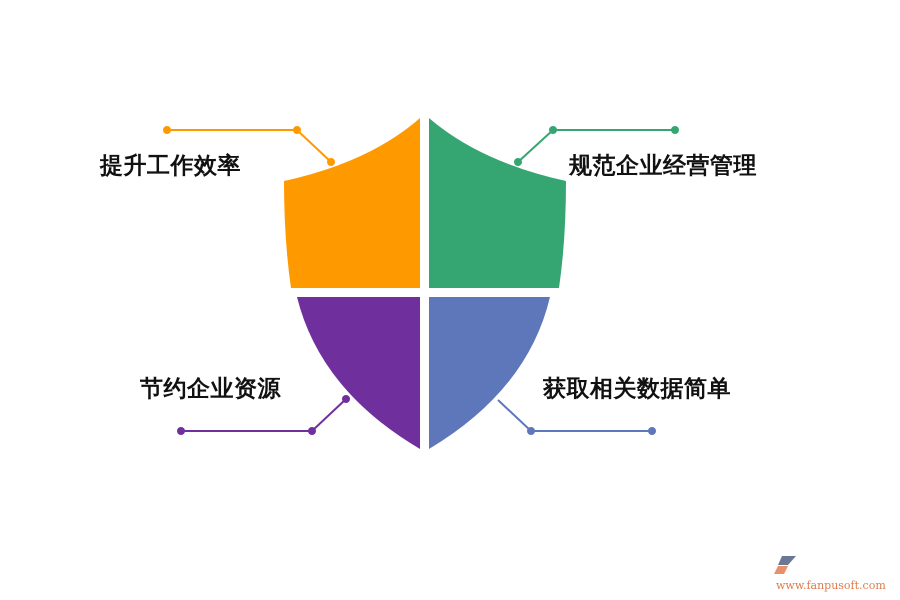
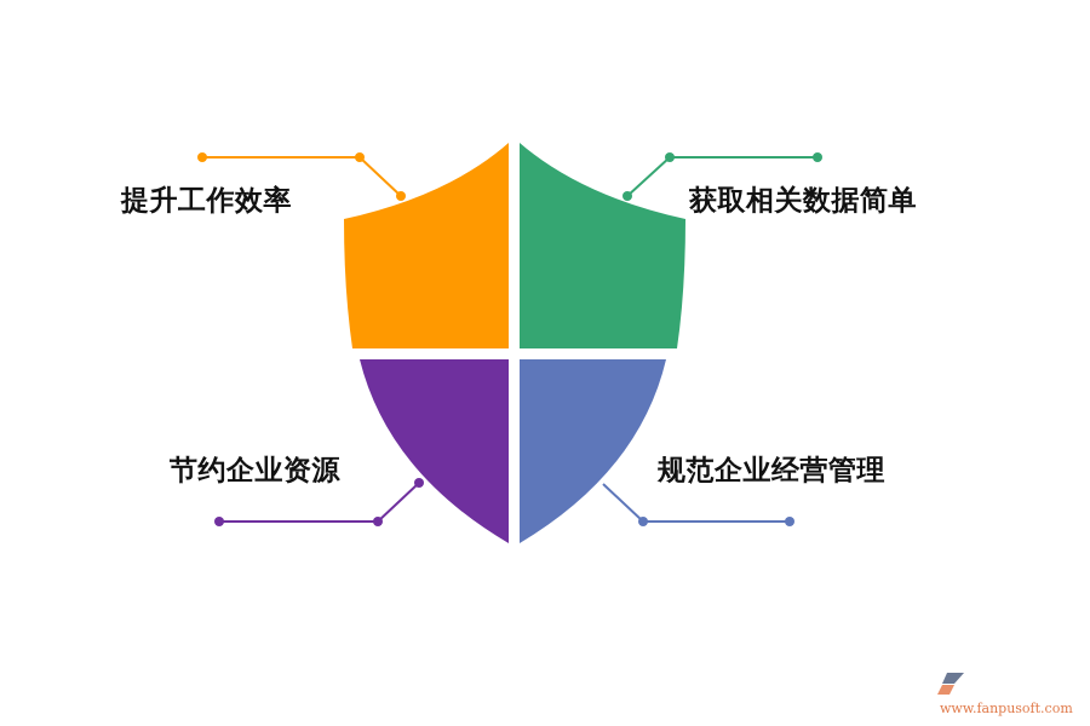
  提升工作效率
- 规范企业经营管理
+ 获取相关数据简单
  节约企业资源
- 获取相关数据简单
+ 规范企业经营管理
  www.fanpusoft.com
